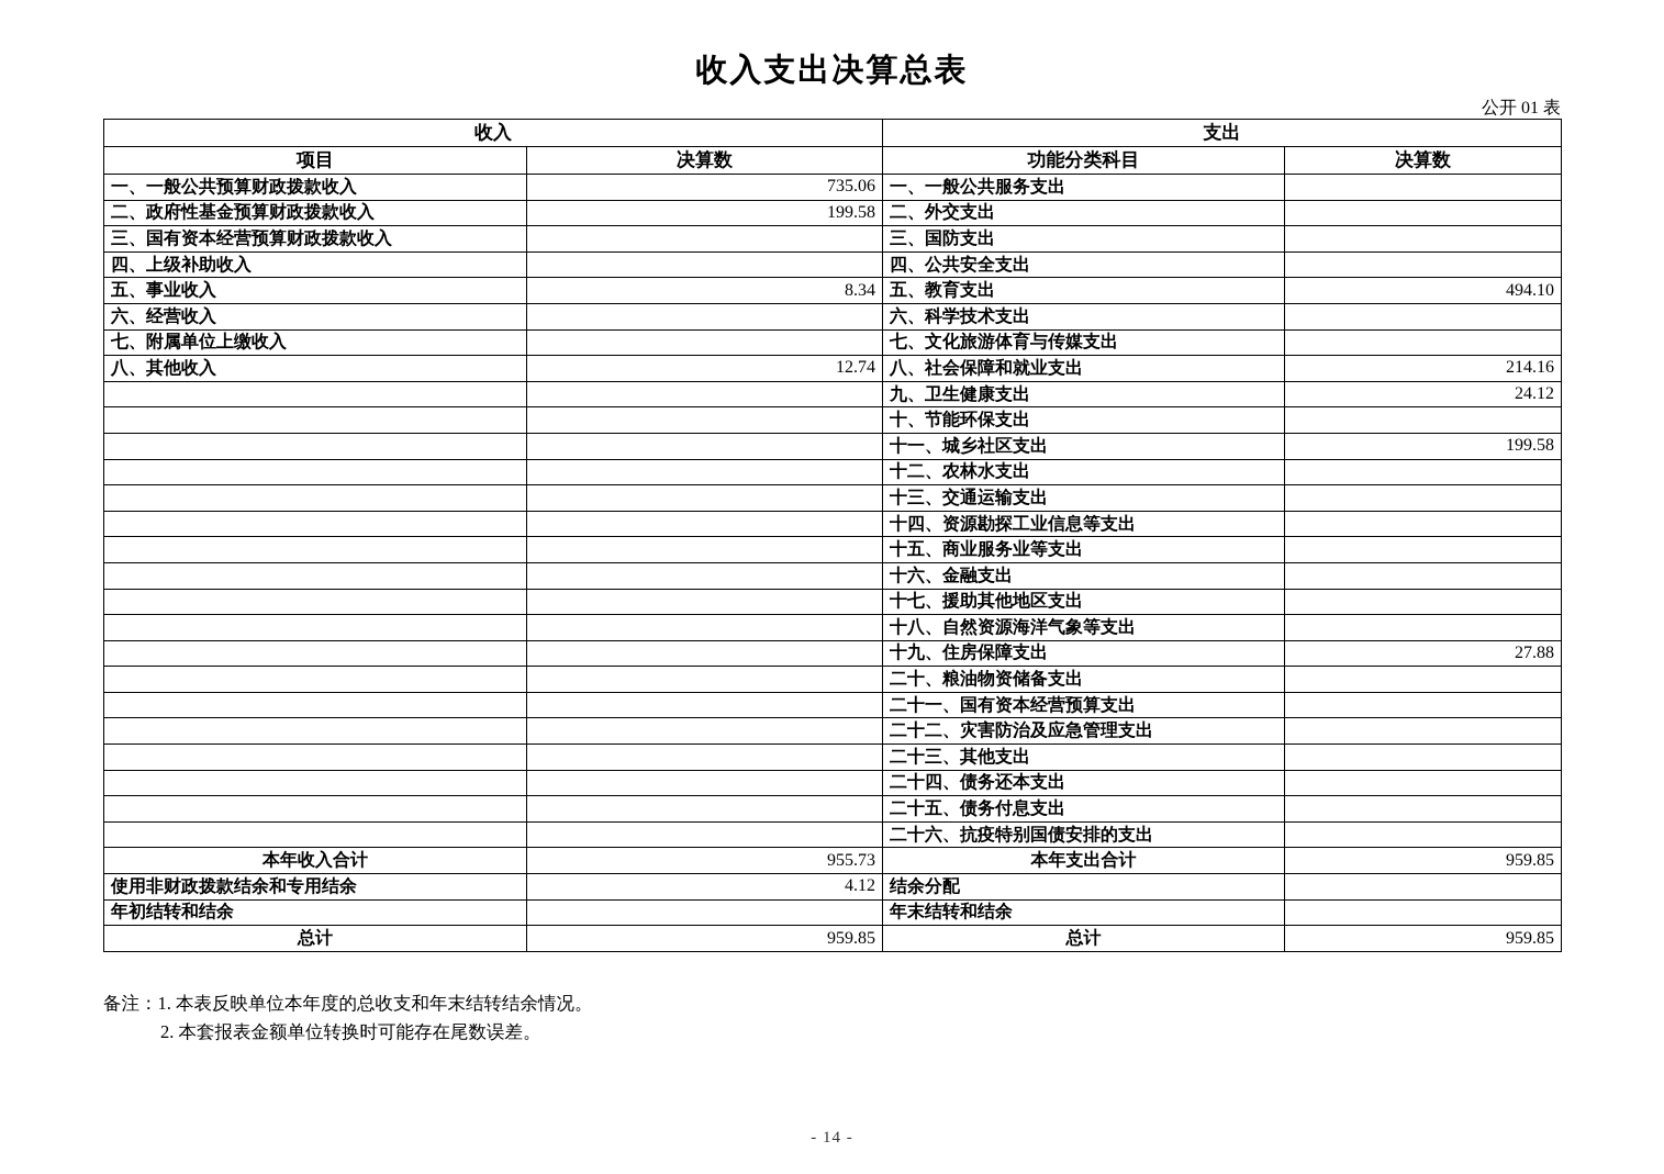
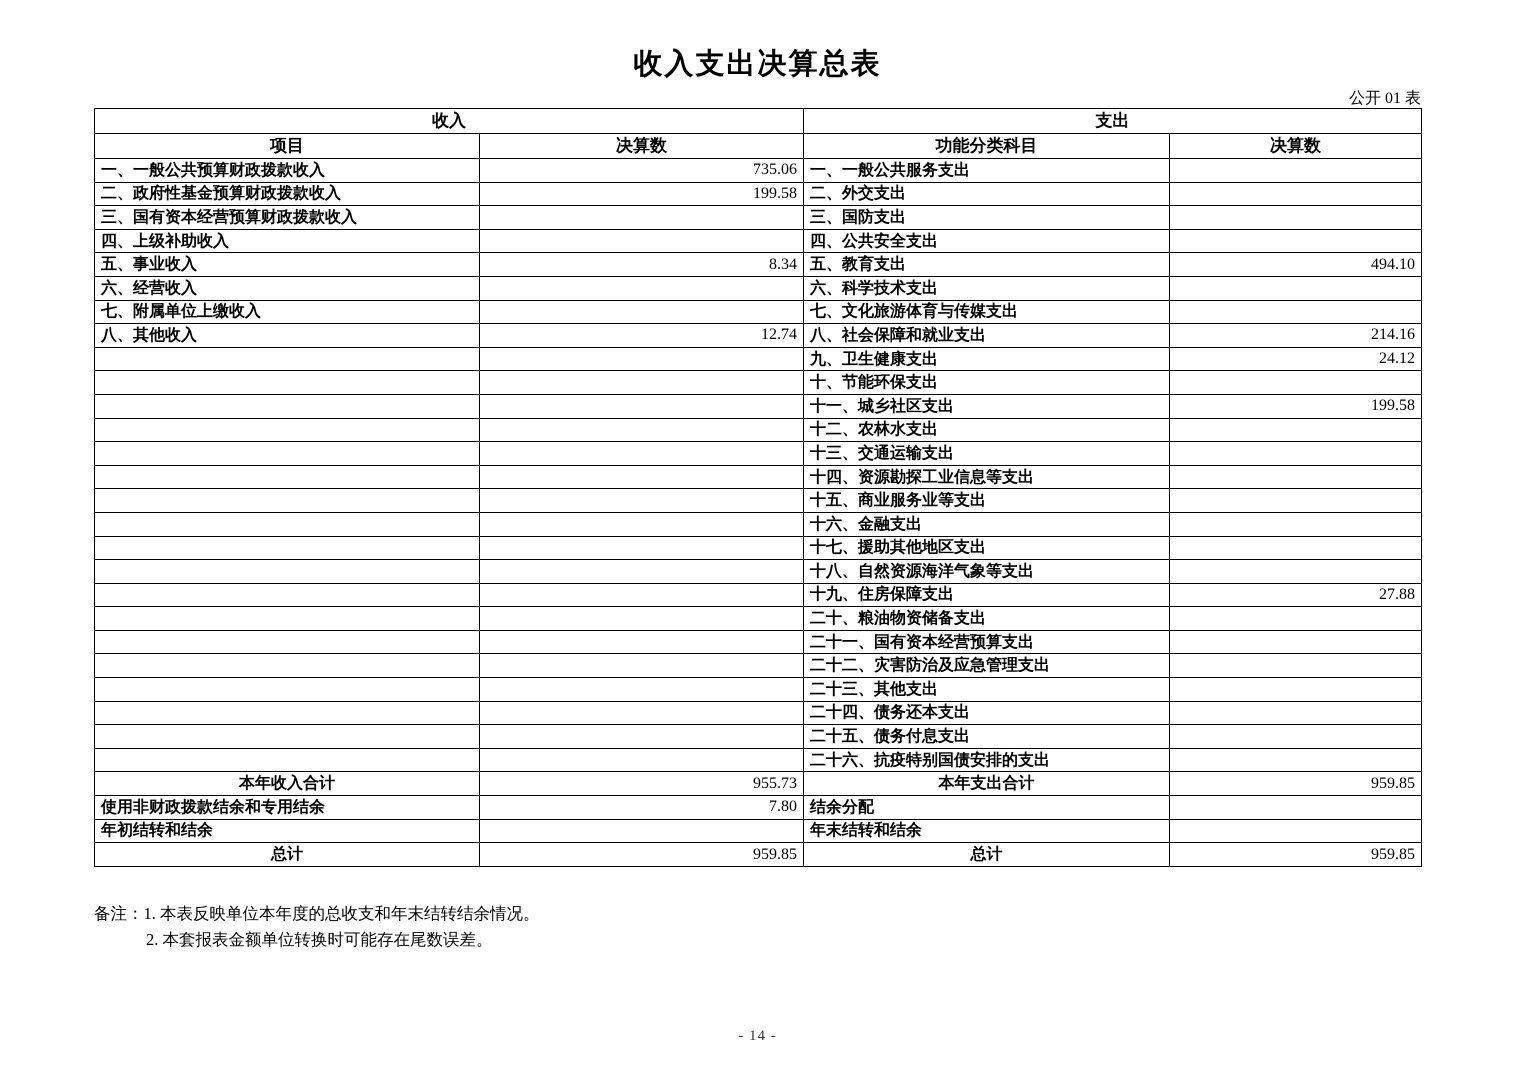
  收入支出决算总表
  公开 01 表
  收入	支出
  项目	决算数	功能分类科目	决算数
  一、一般公共预算财政拨款收入	735.06	一、一般公共服务支出
  二、政府性基金预算财政拨款收入	199.58	二、外交支出
  三、国有资本经营预算财政拨款收入		三、国防支出
  四、上级补助收入		四、公共安全支出
  五、事业收入	8.34	五、教育支出	494.10
  六、经营收入		六、科学技术支出
  七、附属单位上缴收入		七、文化旅游体育与传媒支出
  八、其他收入	12.74	八、社会保障和就业支出	214.16
  		九、卫生健康支出	24.12
  		十、节能环保支出
  		十一、城乡社区支出	199.58
  		十二、农林水支出
  		十三、交通运输支出
  		十四、资源勘探工业信息等支出
  		十五、商业服务业等支出
  		十六、金融支出
  		十七、援助其他地区支出
  		十八、自然资源海洋气象等支出
  		十九、住房保障支出	27.88
  		二十、粮油物资储备支出
  		二十一、国有资本经营预算支出
  		二十二、灾害防治及应急管理支出
  		二十三、其他支出
  		二十四、债务还本支出
  		二十五、债务付息支出
  		二十六、抗疫特别国债安排的支出
  本年收入合计	955.73	本年支出合计	959.85
- 使用非财政拨款结余和专用结余	4.12	结余分配
+ 使用非财政拨款结余和专用结余	7.80	结余分配
  年初结转和结余		年末结转和结余
  总计	959.85	总计	959.85
  备注：1. 本表反映单位本年度的总收支和年末结转结余情况。
  2. 本套报表金额单位转换时可能存在尾数误差。
  - 14 -
